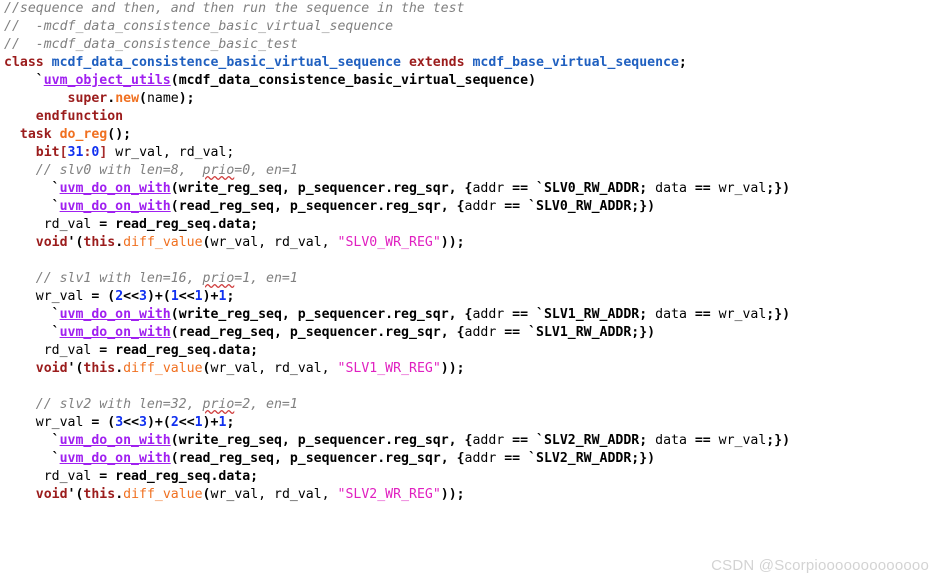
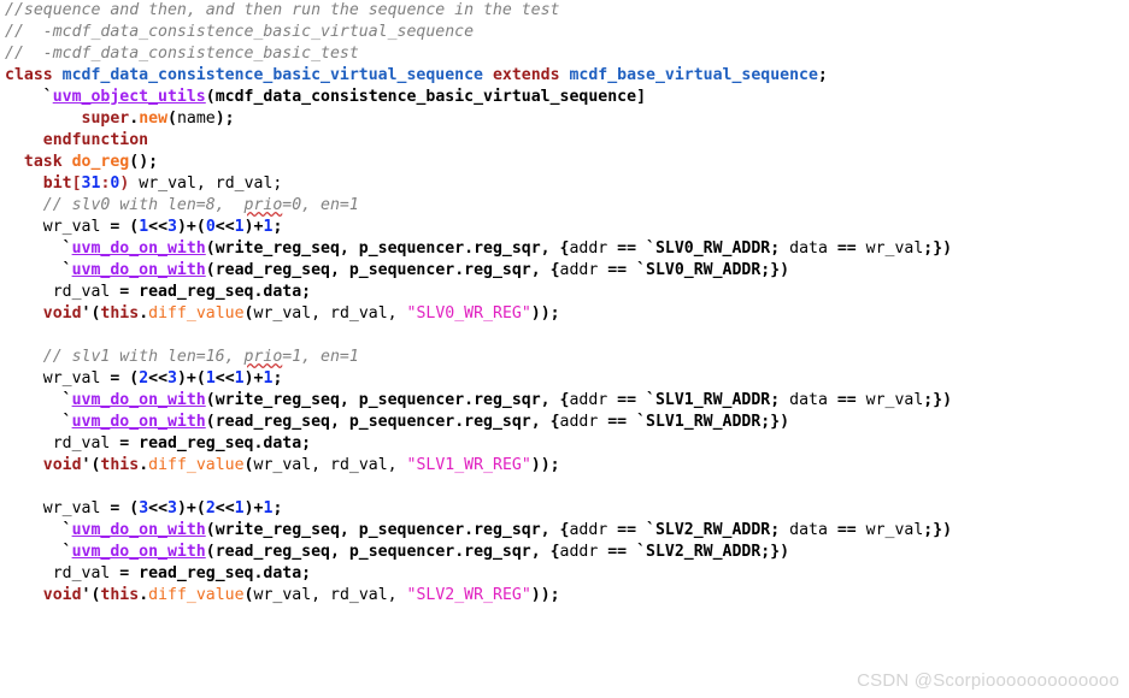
  //sequence and then, and then run the sequence in the test
  // -mcdf_data_consistence_basic_virtual_sequence
  // -mcdf_data_consistence_basic_test
  class mcdf_data_consistence_basic_virtual_sequence extends mcdf_base_virtual_sequence;
- `uvm_object_utils(mcdf_data_consistence_basic_virtual_sequence)
+ `uvm_object_utils(mcdf_data_consistence_basic_virtual_sequence]
  super.new(name);
  endfunction
  task do_reg();
- bit[31:0] wr_val, rd_val;
+ bit[31:0) wr_val, rd_val;
  // slv0 with len=8, prio=0, en=1
+ wr_val = (1<<3)+(0<<1)+1;
  `uvm_do_on_with(write_reg_seq, p_sequencer.reg_sqr, {addr == `SLV0_RW_ADDR; data == wr_val;})
  `uvm_do_on_with(read_reg_seq, p_sequencer.reg_sqr, {addr == `SLV0_RW_ADDR;})
  rd_val = read_reg_seq.data;
  void'(this.diff_value(wr_val, rd_val, "SLV0_WR_REG"));
  // slv1 with len=16, prio=1, en=1
  wr_val = (2<<3)+(1<<1)+1;
  `uvm_do_on_with(write_reg_seq, p_sequencer.reg_sqr, {addr == `SLV1_RW_ADDR; data == wr_val;})
  `uvm_do_on_with(read_reg_seq, p_sequencer.reg_sqr, {addr == `SLV1_RW_ADDR;})
  rd_val = read_reg_seq.data;
  void'(this.diff_value(wr_val, rd_val, "SLV1_WR_REG"));
- // slv2 with len=32, prio=2, en=1
  wr_val = (3<<3)+(2<<1)+1;
  `uvm_do_on_with(write_reg_seq, p_sequencer.reg_sqr, {addr == `SLV2_RW_ADDR; data == wr_val;})
  `uvm_do_on_with(read_reg_seq, p_sequencer.reg_sqr, {addr == `SLV2_RW_ADDR;})
  rd_val = read_reg_seq.data;
  void'(this.diff_value(wr_val, rd_val, "SLV2_WR_REG"));
  CSDN @Scorpiooooooooooooo
